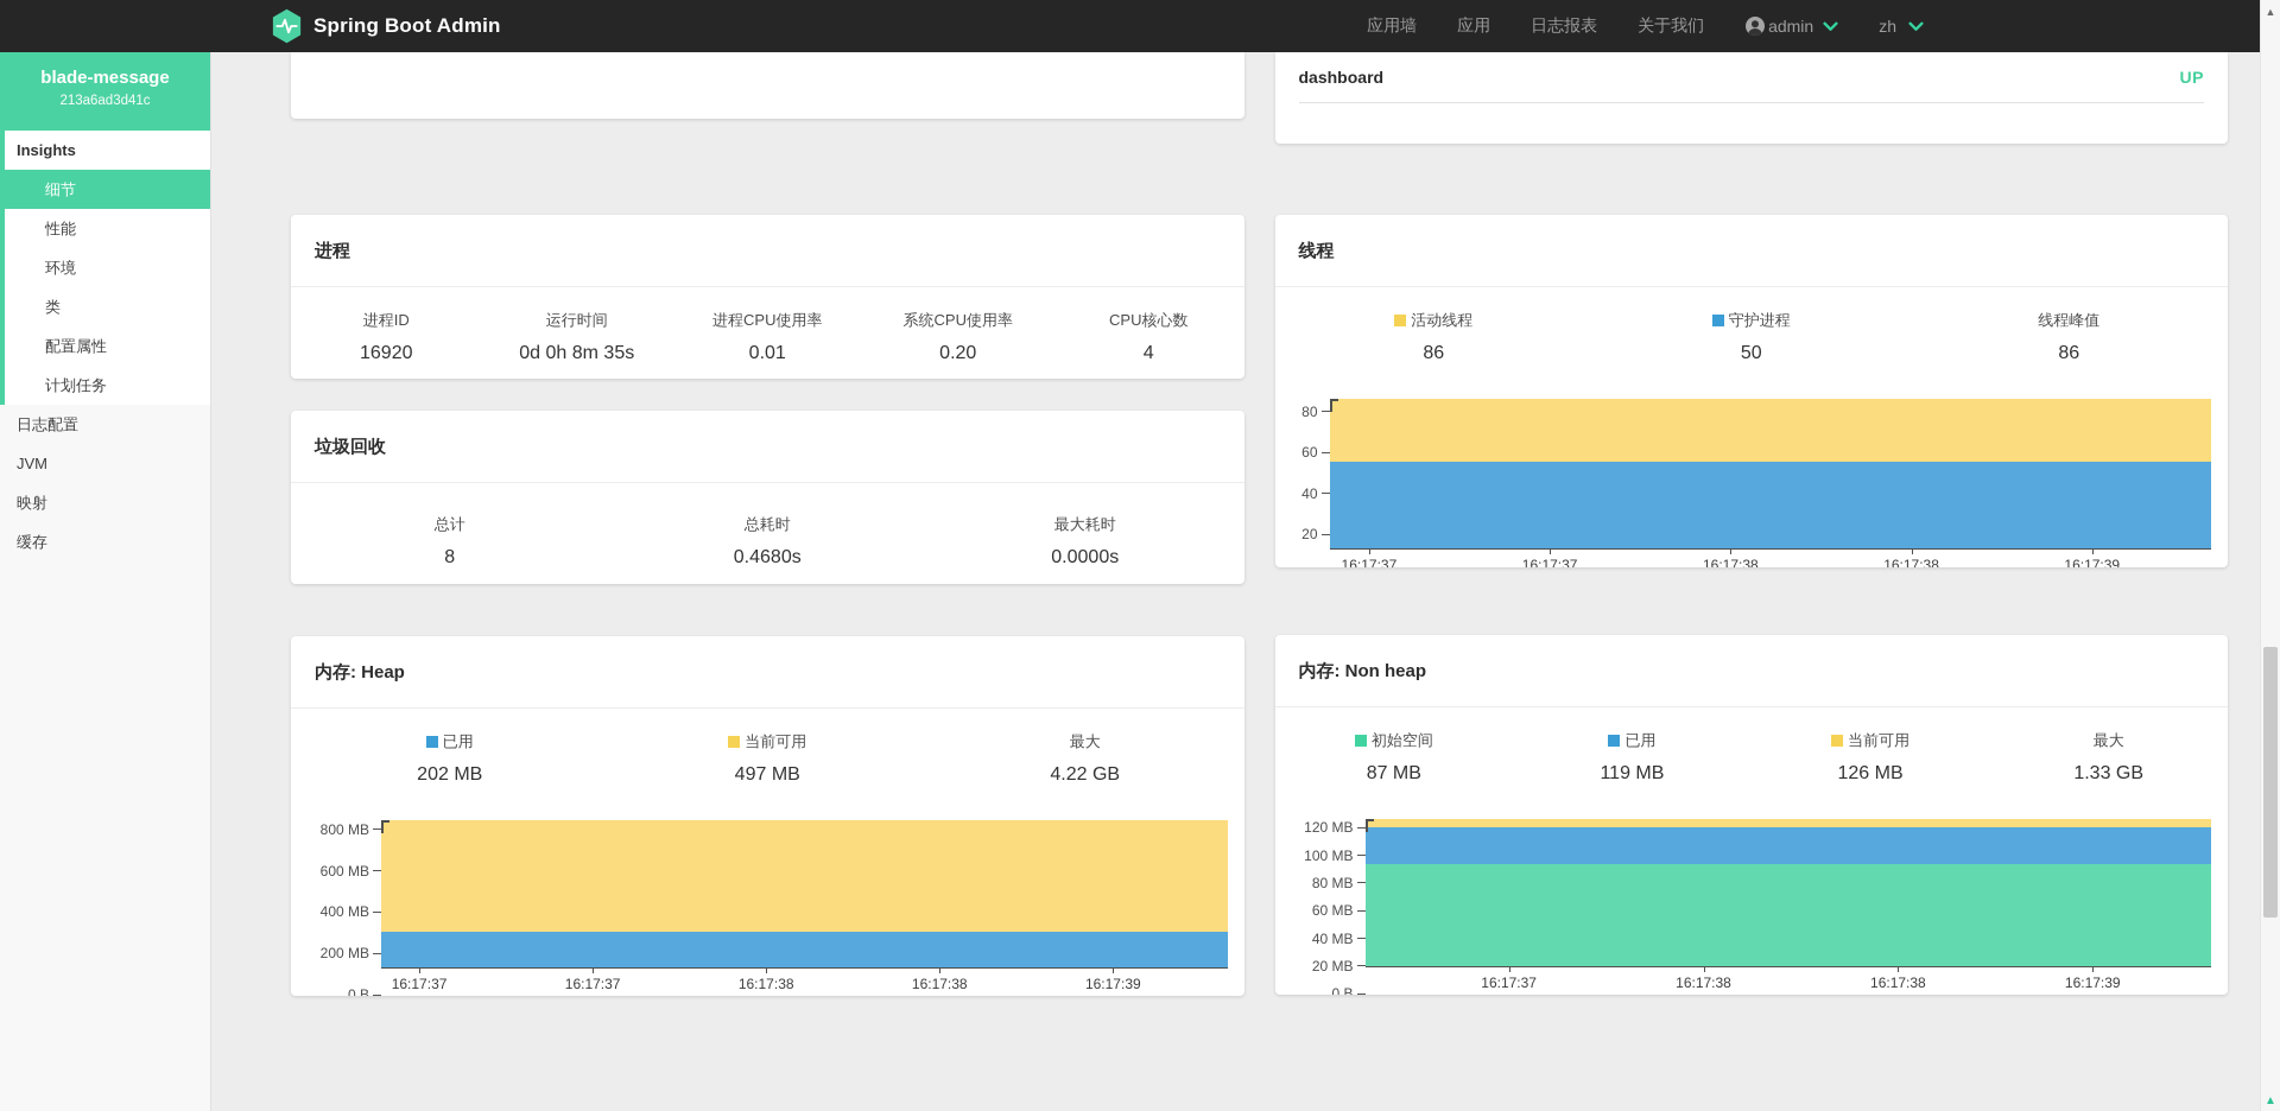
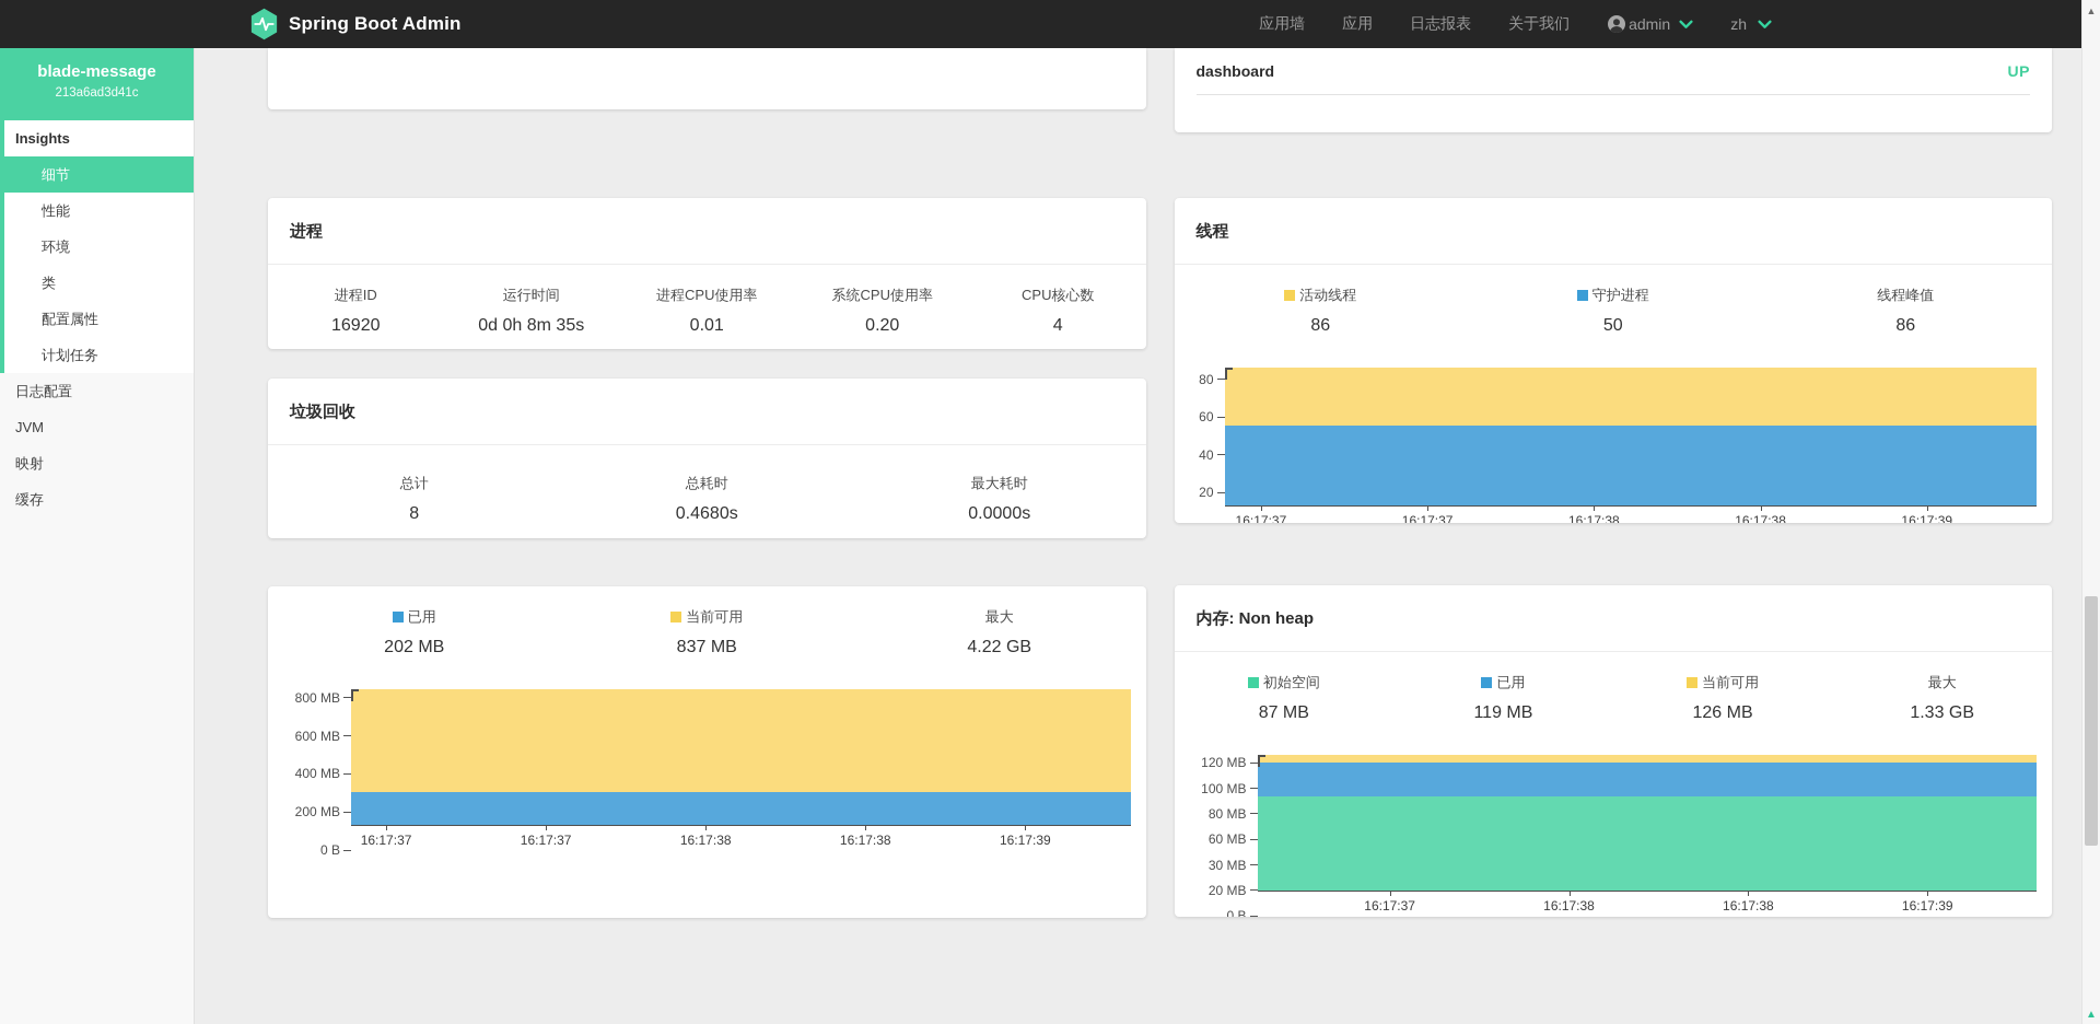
  Spring Boot Admin
  应用墙
  应用
  日志报表
  关于我们
  admin
  zh
  ▲
  ▲
  blade-message
  213a6ad3d41c
  Insights
  细节
  性能
  环境
  类
  配置属性
  计划任务
  日志配置
  JVM
  映射
  缓存
  进程
  进程ID
  16920
  运行时间
  0d 0h 8m 35s
  进程CPU使用率
  0.01
  系统CPU使用率
  0.20
  CPU核心数
  4
  垃圾回收
  总计
  8
  总耗时
  0.4680s
  最大耗时
  0.0000s
- 内存: Heap
  已用
  202 MB
  当前可用
- 497 MB
+ 837 MB
  最大
  4.22 GB
  800 MB
  600 MB
  400 MB
  200 MB
  0 B
  16:17:37
  16:17:37
  16:17:38
  16:17:38
  16:17:39
  dashboard
  UP
  线程
  活动线程
  86
  守护进程
  50
  线程峰值
  86
  80
  60
  40
  20
  16:17:37
  16:17:37
  16:17:38
  16:17:38
  16:17:39
  内存: Non heap
  初始空间
  87 MB
  已用
  119 MB
  当前可用
  126 MB
  最大
  1.33 GB
  120 MB
  100 MB
  80 MB
  60 MB
- 40 MB
+ 30 MB
  20 MB
  0 B
  16:17:37
  16:17:38
  16:17:38
  16:17:39
